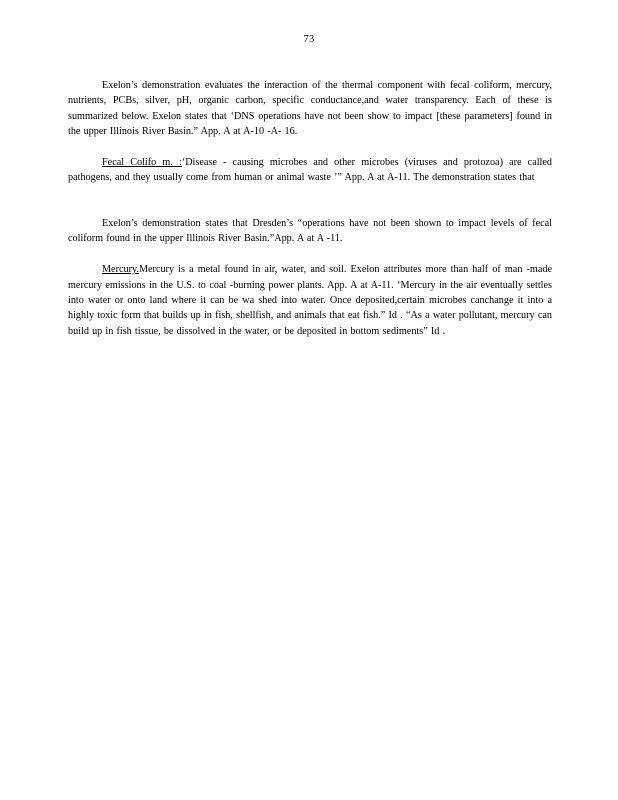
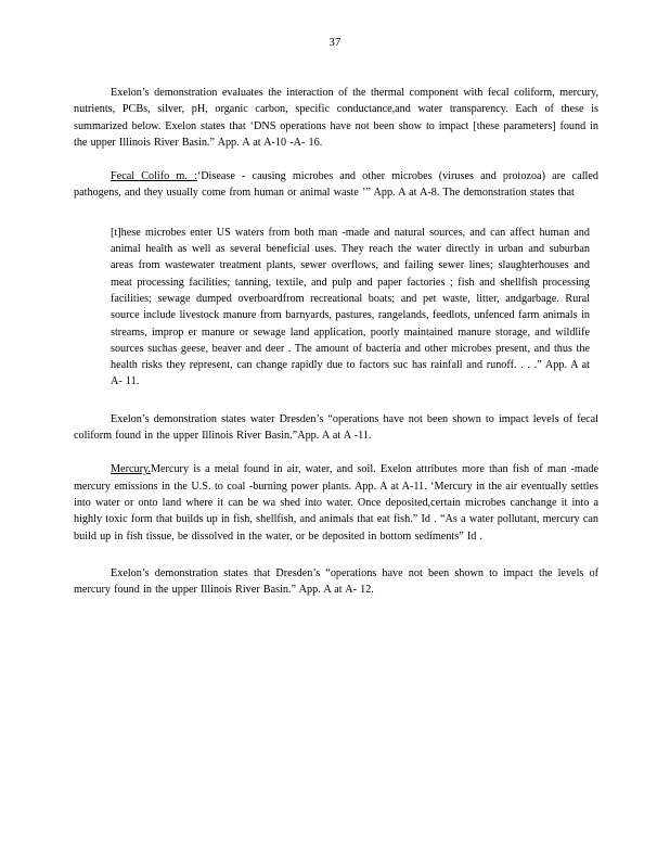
- 73
+ 37
  Exelon’s demonstration evaluates the interaction of the thermal component with fecal coliform, mercury, nutrients, PCBs, silver, pH, organic carbon, specific conductance,and water transparency. Each of these is summarized below. Exelon states that ‘DNS operations have not been show to impact [these parameters] found in the upper Illinois River Basin.” App. A at A-10 -A- 16.
- Fecal Colifo m. :‘Disease - causing microbes and other microbes (viruses and protozoa) are called pathogens, and they usually come from human or animal waste ’” App. A at A-11. The demonstration states that
+ Fecal Colifo m. :‘Disease - causing microbes and other microbes (viruses and protozoa) are called pathogens, and they usually come from human or animal waste ’” App. A at A-8. The demonstration states that
+ [t]hese microbes enter US waters from both man -made and natural sources, and can affect human and animal health as well as several beneficial uses. They reach the water directly in urban and suburban areas from wastewater treatment plants, sewer overflows, and failing sewer lines; slaughterhouses and meat processing facilities; tanning, textile, and pulp and paper factories ; fish and shellfish processing facilities; sewage dumped overboardfrom recreational boats; and pet waste, litter, andgarbage. Rural source include livestock manure from barnyards, pastures, rangelands, feedlots, unfenced farm animals in streams, improp er manure or sewage land application, poorly maintained manure storage, and wildlife sources suchas geese, beaver and deer . The amount of bacteria and other microbes present, and thus the health risks they represent, can change rapidly due to factors suc has rainfall and runoff. . . .” App. A at A- 11.
- Exelon’s demonstration states that Dresden’s “operations have not been shown to impact levels of fecal coliform found in the upper Illinois River Basin.”App. A at A -11.
+ Exelon’s demonstration states water Dresden’s “operations have not been shown to impact levels of fecal coliform found in the upper Illinois River Basin.”App. A at A -11.
- Mercury.Mercury is a metal found in air, water, and soil. Exelon attributes more than half of man -made mercury emissions in the U.S. to coal -burning power plants. App. A at A-11. ‘Mercury in the air eventually settles into water or onto land where it can be wa shed into water. Once deposited,certain microbes canchange it into a highly toxic form that builds up in fish, shellfish, and animals that eat fish.” Id . “As a water pollutant, mercury can build up in fish tissue, be dissolved in the water, or be deposited in bottom sediments” Id .
+ Mercury.Mercury is a metal found in air, water, and soil. Exelon attributes more than fish of man -made mercury emissions in the U.S. to coal -burning power plants. App. A at A-11. ‘Mercury in the air eventually settles into water or onto land where it can be wa shed into water. Once deposited,certain microbes canchange it into a highly toxic form that builds up in fish, shellfish, and animals that eat fish.” Id . “As a water pollutant, mercury can build up in fish tissue, be dissolved in the water, or be deposited in bottom sediments” Id .
+ Exelon’s demonstration states that Dresden’s “operations have not been shown to impact the levels of mercury found in the upper Illinois River Basin.” App. A at A- 12.
